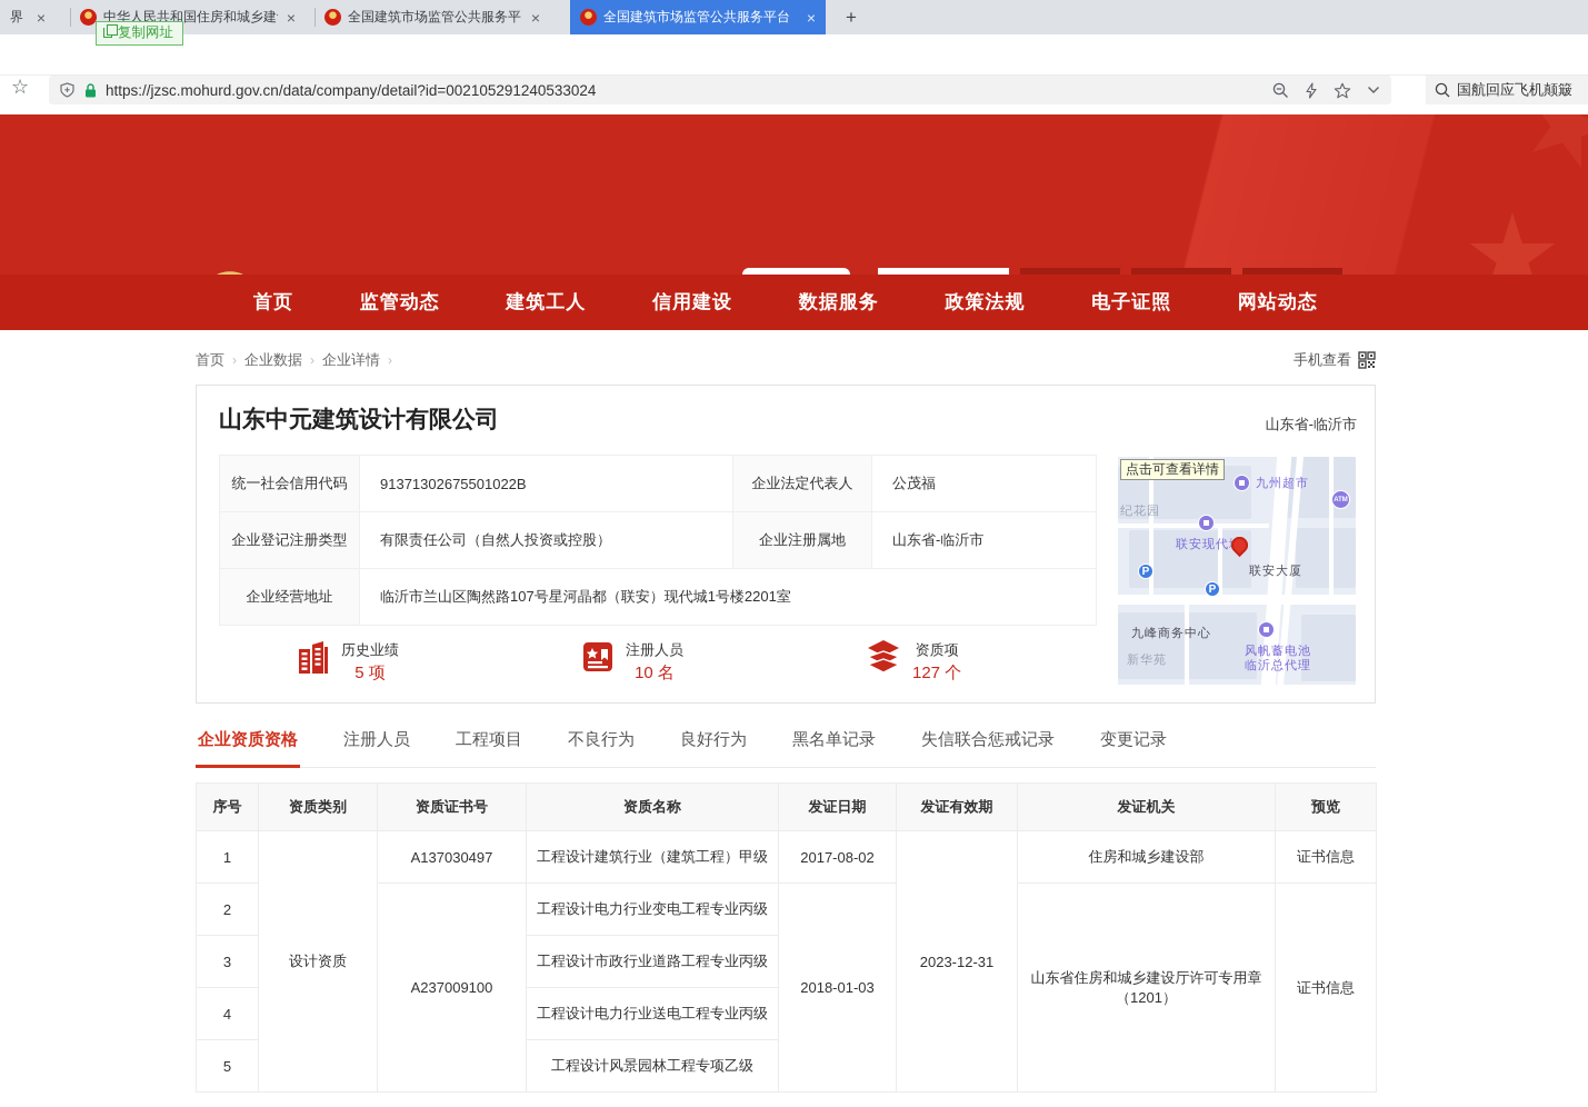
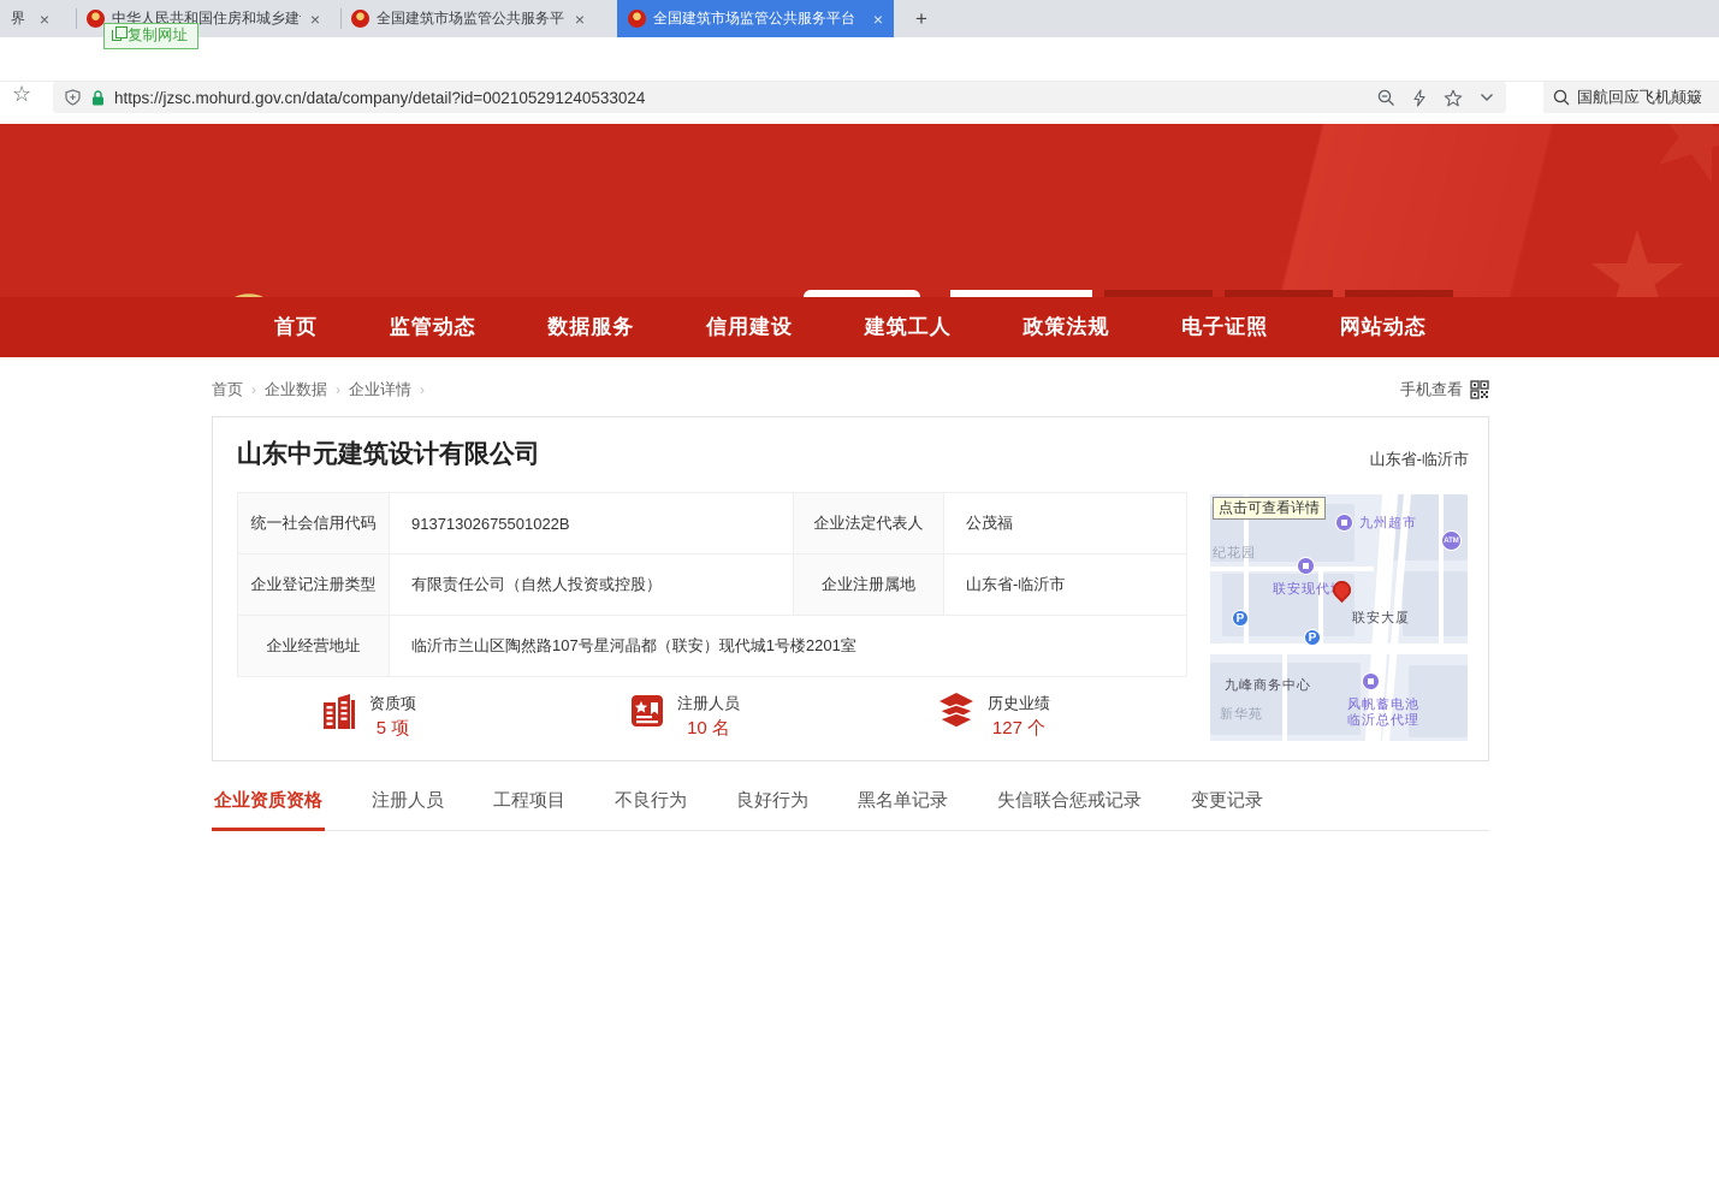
  界
  ×
  中华人民共和国住房和城乡建
  ×
  全国建筑市场监管公共服务平
  ×
  全国建筑市场监管公共服务平台
  ×
  +
  复制网址
  ☆
  https://jzsc.mohurd.gov.cn/data/company/detail?id=002105291240533024
  国航回应飞机颠簸
  首页
  监管动态
- 建筑工人
+ 数据服务
  信用建设
- 数据服务
+ 建筑工人
  政策法规
  电子证照
  网站动态
  首页
  ›
  企业数据
  ›
  企业详情
  ›
  手机查看
  山东中元建筑设计有限公司
  山东省-临沂市
  统一社会信用代码	91371302675501022B	企业法定代表人	公茂福
  企业登记注册类型	有限责任公司（自然人投资或控股）	企业注册属地	山东省-临沂市
  企业经营地址	临沂市兰山区陶然路107号星河晶都（联安）现代城1号楼2201室
- 历史业绩
+ 资质项
  5 项
  注册人员
  10 名
- 资质项
+ 历史业绩
  127 个
  点击可查看详情
  九州超市
  纪花园
  联安现代
  联安大厦
  P
  P
  九峰商务中心
  风帆蓄电池
  临沂总代理
  新华苑
  企业资质资格
  注册人员
  工程项目
  不良行为
  良好行为
  黑名单记录
  失信联合惩戒记录
  变更记录
- 序号	资质类别	资质证书号	资质名称	发证日期	发证有效期	发证机关	预览
- 1	设计资质	A137030497	工程设计建筑行业（建筑工程）甲级	2017-08-02	2023-12-31	住房和城乡建设部	证书信息
- 2	A237009100	工程设计电力行业变电工程专业丙级	2018-01-03	山东省住房和城乡建设厅许可专用章（1201）	证书信息
- 3	工程设计市政行业道路工程专业丙级
- 4	工程设计电力行业送电工程专业丙级
- 5	工程设计风景园林工程专项乙级
